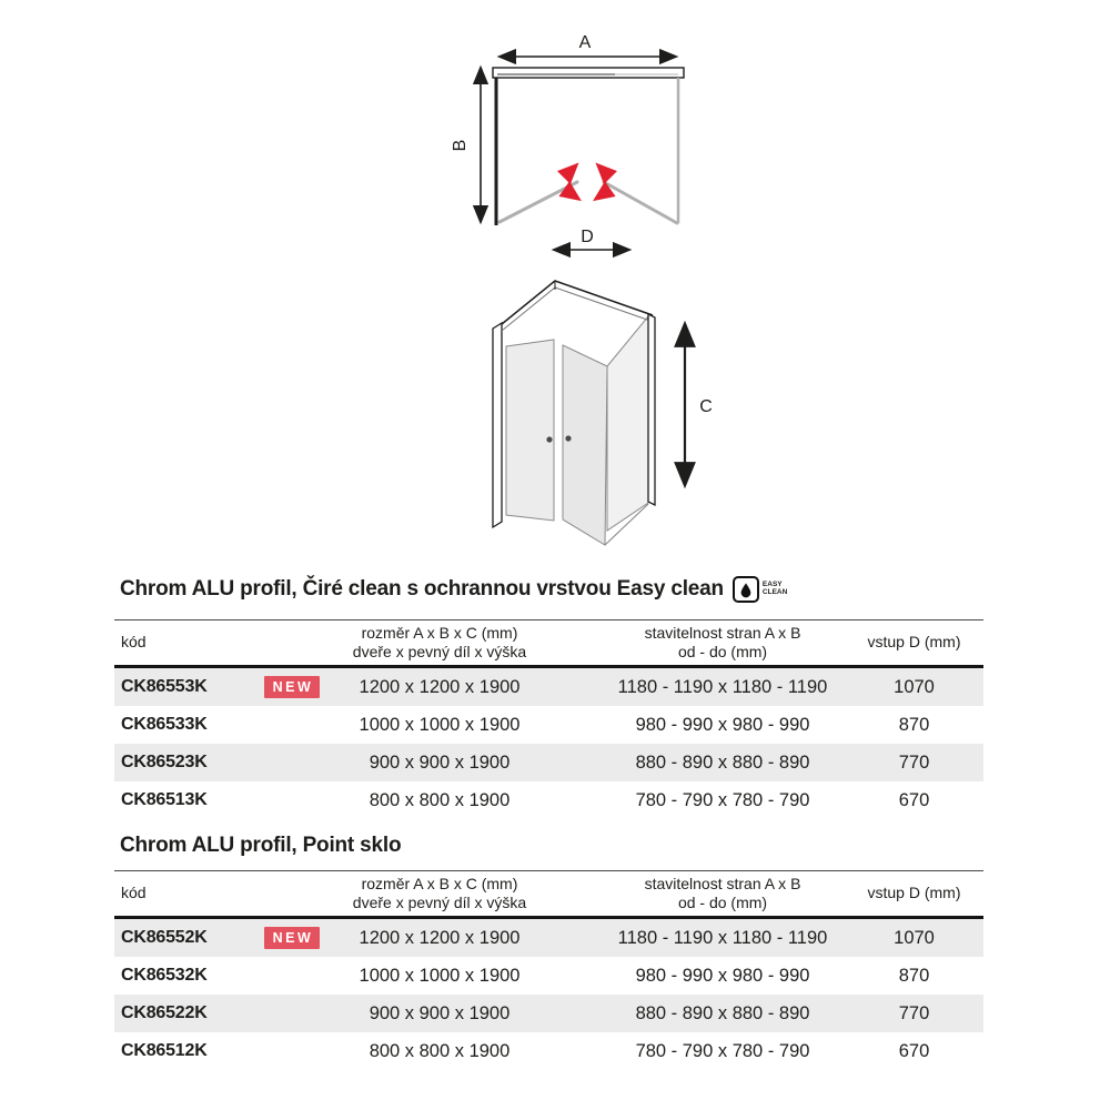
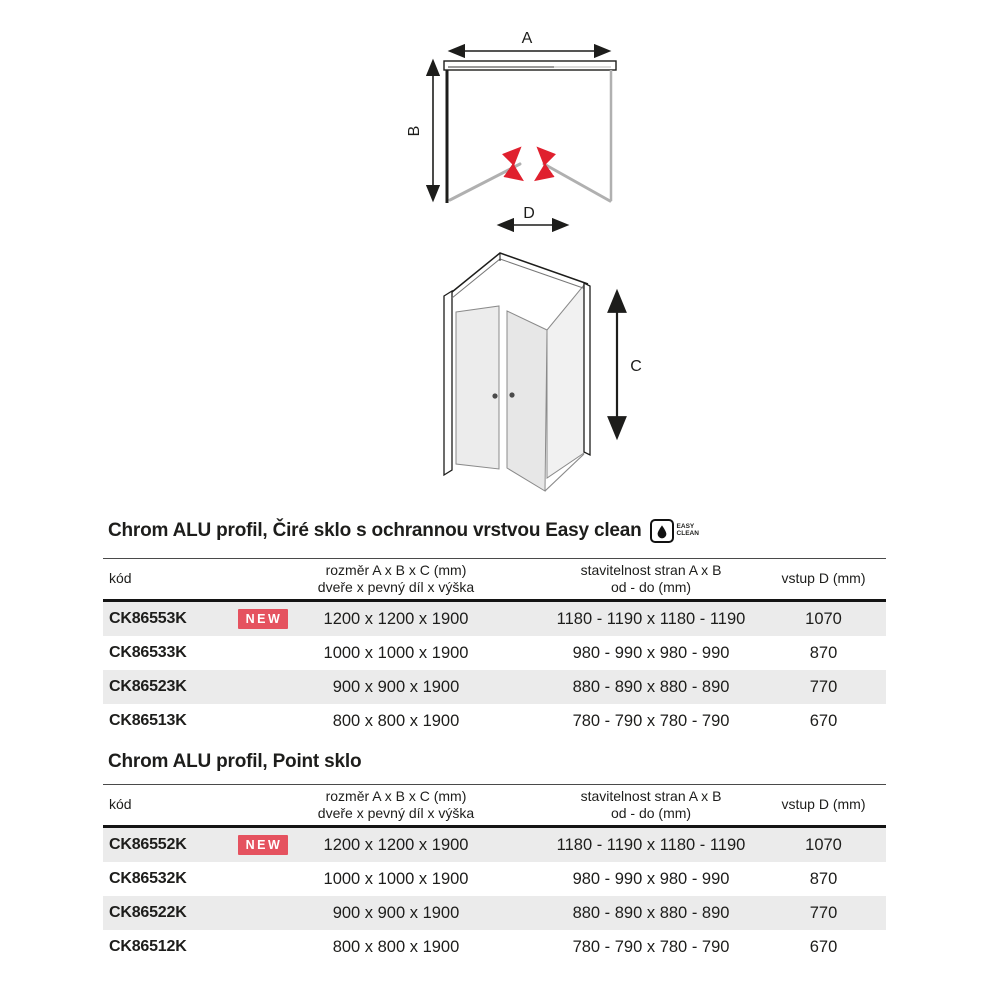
  A
  D
  C
- Chrom ALU profil, Čiré clean s ochrannou vrstvou Easy clean
+ Chrom ALU profil, Čiré sklo s ochrannou vrstvou Easy clean
  kód
  rozměr A x B x C (mm)
  dveře x pevný díl x výška
  stavitelnost stran A x B
  od - do (mm)
  vstup D (mm)
  CK86553K
  NEW
  1200 x 1200 x 1900
  1180 - 1190 x 1180 - 1190
  1070
  CK86533K
  1000 x 1000 x 1900
  980 - 990 x 980 - 990
  870
  CK86523K
  900 x 900 x 1900
  880 - 890 x 880 - 890
  770
  CK86513K
  800 x 800 x 1900
  780 - 790 x 780 - 790
  670
  Chrom ALU profil, Point sklo
  kód
  rozměr A x B x C (mm)
  dveře x pevný díl x výška
  stavitelnost stran A x B
  od - do (mm)
  vstup D (mm)
  CK86552K
  NEW
  1200 x 1200 x 1900
  1180 - 1190 x 1180 - 1190
  1070
  CK86532K
  1000 x 1000 x 1900
  980 - 990 x 980 - 990
  870
  CK86522K
  900 x 900 x 1900
  880 - 890 x 880 - 890
  770
  CK86512K
  800 x 800 x 1900
  780 - 790 x 780 - 790
  670
